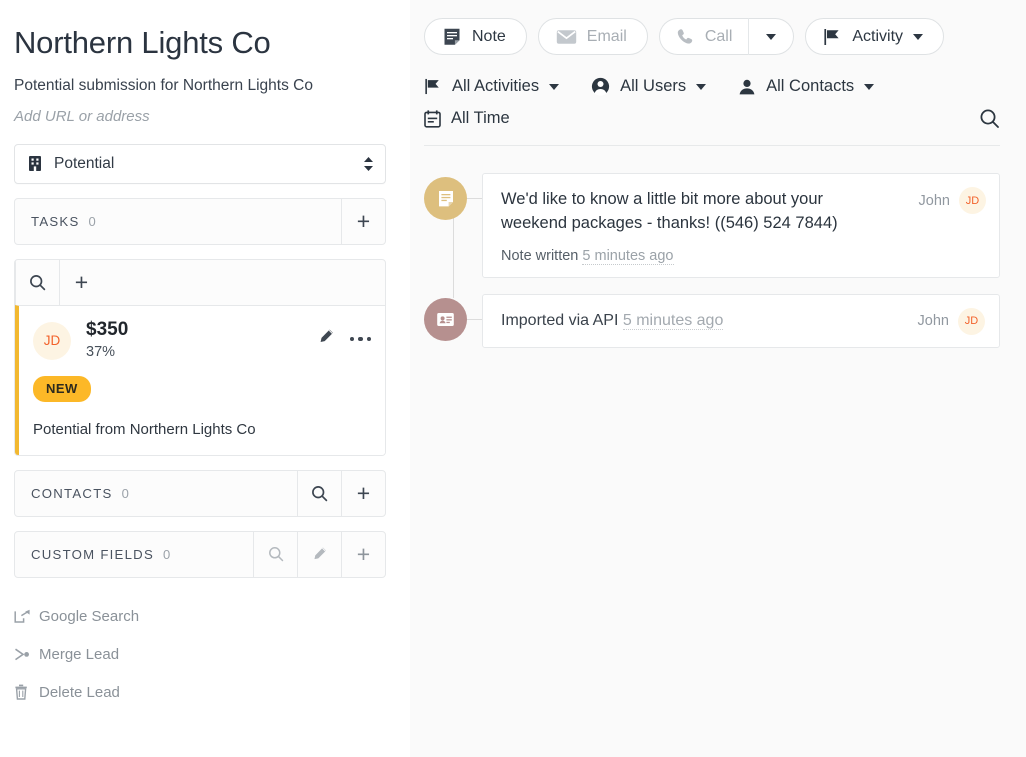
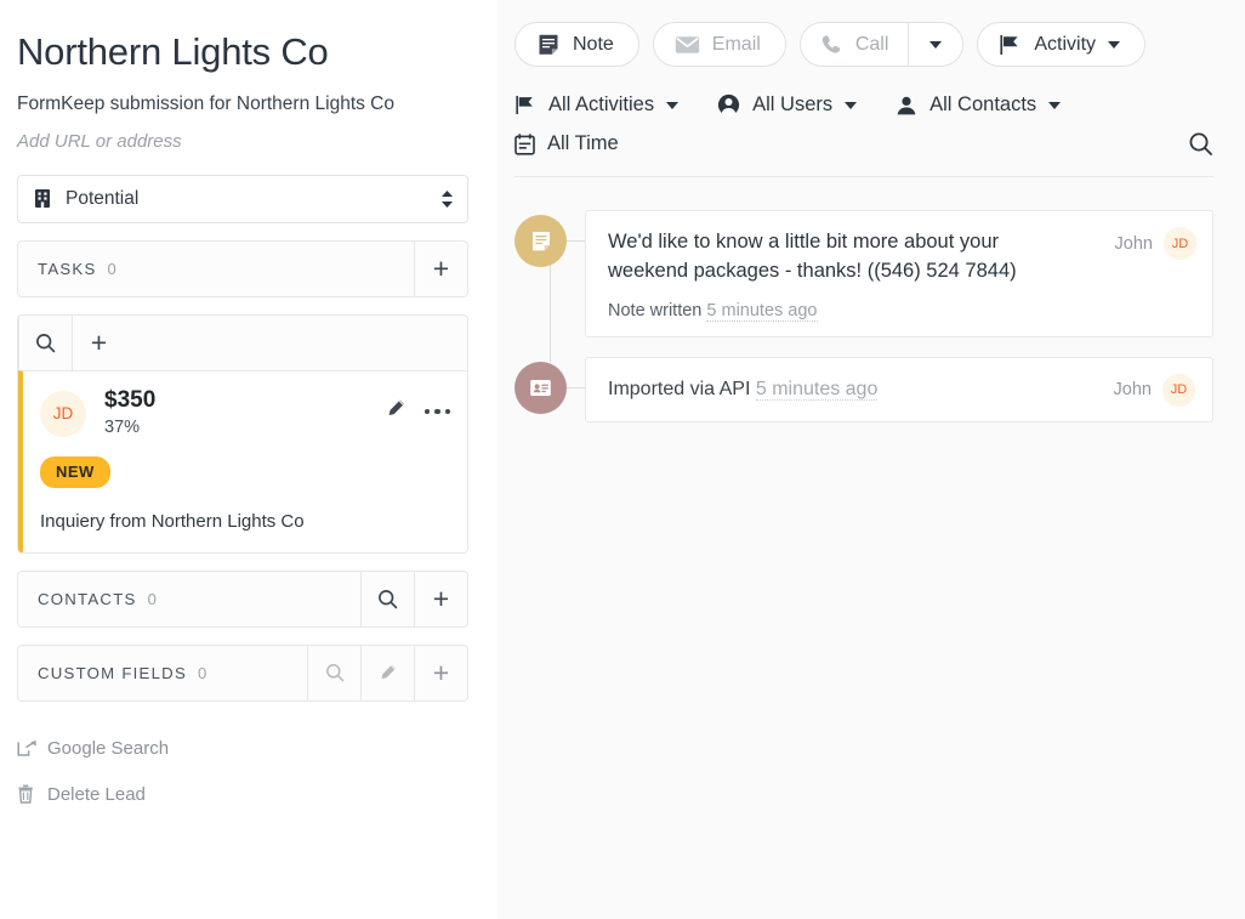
  Northern Lights Co
- Potential submission for Northern Lights Co
+ FormKeep submission for Northern Lights Co
  Add URL or address
  Potential
  TASKS
  0
  +
  +
  JD
  $350
  37%
  NEW
- Potential from Northern Lights Co
+ Inquiery from Northern Lights Co
  CONTACTS
  0
  +
  CUSTOM FIELDS
  0
  +
  Google Search
- Merge Lead
  Delete Lead
  Note
  Email
  Call
  Activity
  All Activities
  All Users
  All Contacts
  All Time
  We'd like to know a little bit more about your weekend packages - thanks! ((546) 524 7844)
  Note written 5 minutes ago
  John
  JD
  Imported via API 5 minutes ago
  John
  JD
